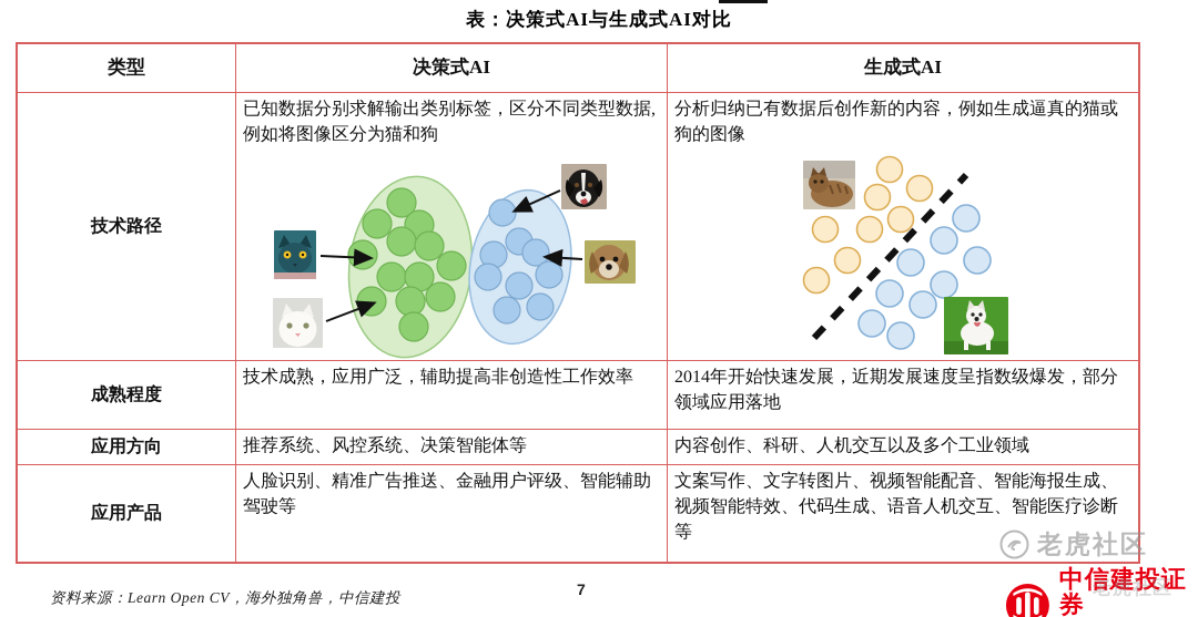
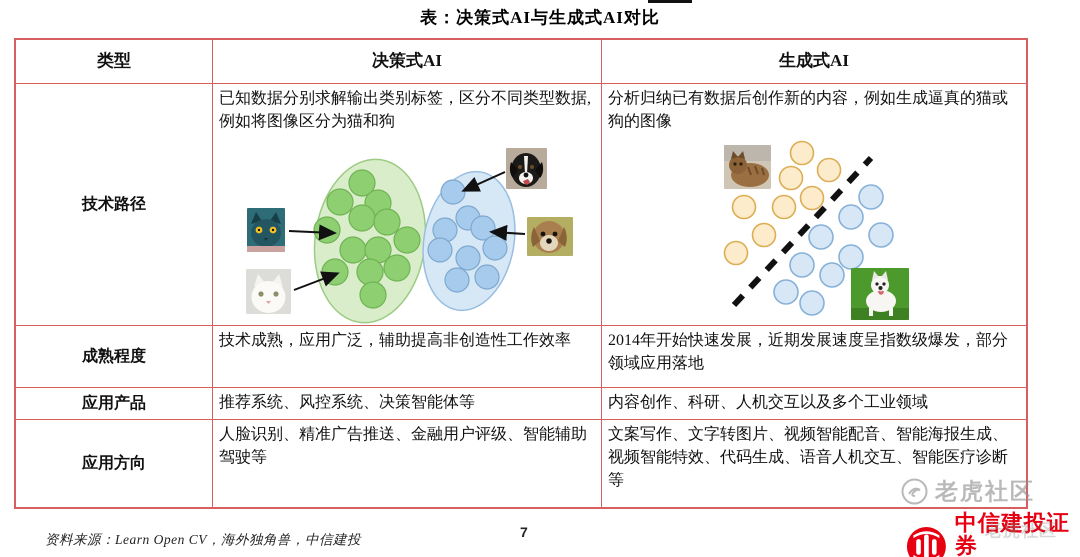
  表：决策式AI与生成式AI对比
  类型
  决策式AI
  生成式AI
  技术路径
  已知数据分别求解输出类别标签，区分不同类型数据,例如将图像区分为猫和狗
  分析归纳已有数据后创作新的内容，例如生成逼真的猫或狗的图像
  成熟程度
  技术成熟，应用广泛，辅助提高非创造性工作效率
  2014年开始快速发展，近期发展速度呈指数级爆发，部分领域应用落地
- 应用方向
+ 应用产品
  推荐系统、风控系统、决策智能体等
  内容创作、科研、人机交互以及多个工业领域
- 应用产品
+ 应用方向
  人脸识别、精准广告推送、金融用户评级、智能辅助驾驶等
  文案写作、文字转图片、视频智能配音、智能海报生成、视频智能特效、代码生成、语音人机交互、智能医疗诊断等
  资料来源：Learn Open CV，海外独角兽，中信建投
  7
  老虎社区
  老虎社区
  中信建投证券
